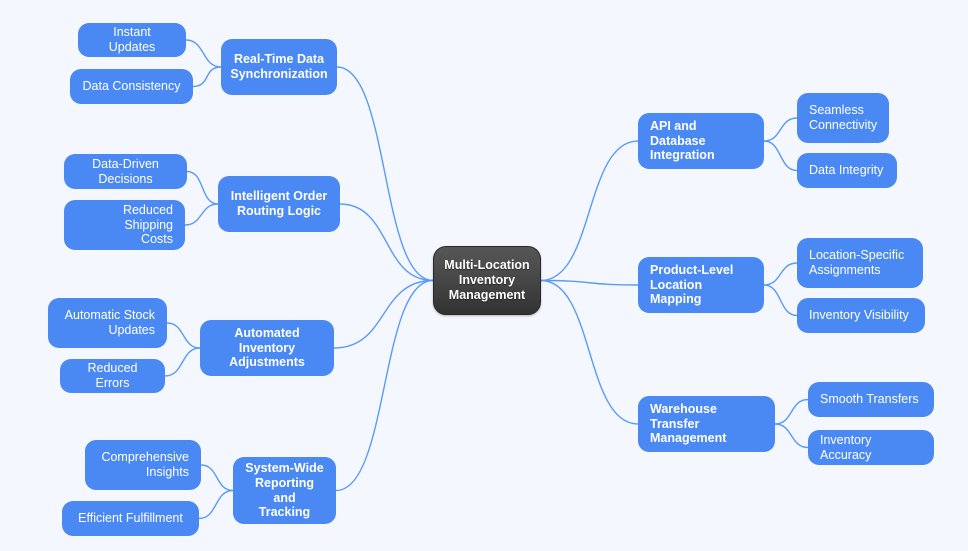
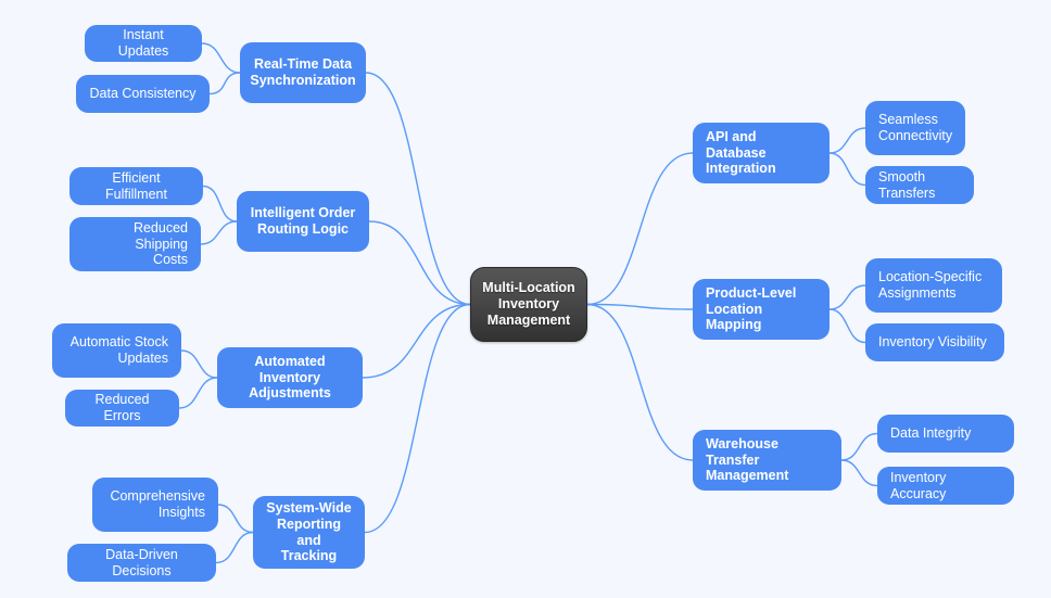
  Multi-Location
  Inventory
  Management
  Real-Time Data
  Synchronization
  Instant Updates
  Data Consistency
  Intelligent Order
  Routing Logic
- Data-Driven Decisions
+ Efficient Fulfillment
  Reduced Shipping
  Costs
  Automated Inventory
  Adjustments
  Automatic Stock
  Updates
  Reduced Errors
  System-Wide
  Reporting and
  Tracking
  Comprehensive
  Insights
- Efficient Fulfillment
+ Data-Driven Decisions
  API and Database
  Integration
  Seamless
  Connectivity
- Data Integrity
+ Smooth Transfers
  Product-Level
  Location Mapping
  Location-Specific
  Assignments
  Inventory Visibility
  Warehouse Transfer
  Management
- Smooth Transfers
+ Data Integrity
  Inventory Accuracy
